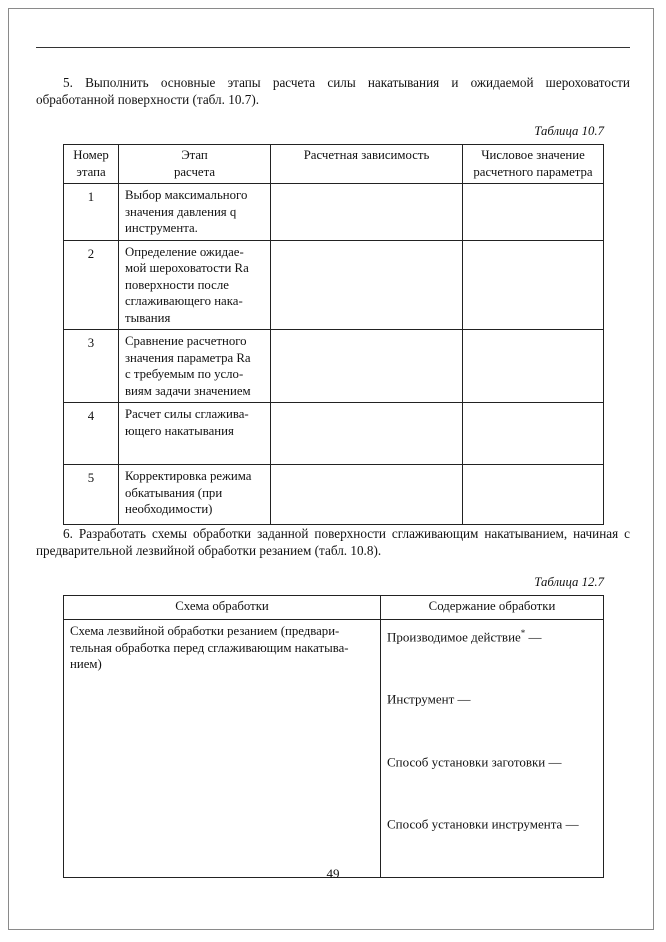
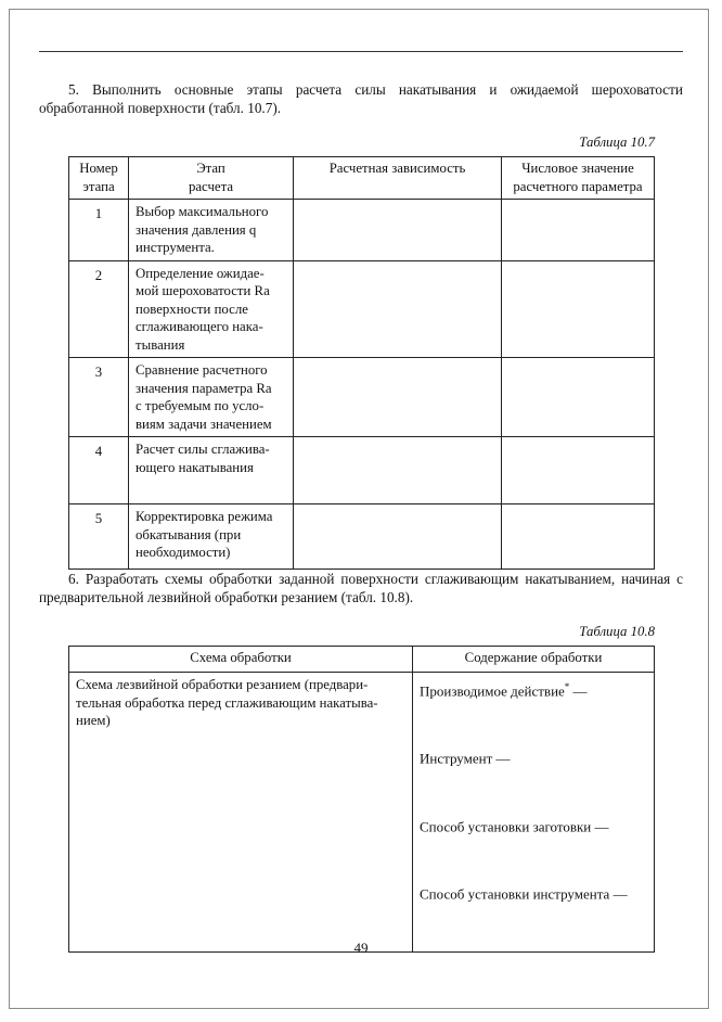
  5. Выполнить основные этапы расчета силы накатывания и ожидаемой шероховатости обработанной поверхности (табл. 10.7).
  Таблица 10.7
  Номер этапа	Этап расчета	Расчетная зависимость	Числовое значение расчетного параметра
  1	Выбор максимального значения давления q инструмента.
  2	Определение ожидае- мой шероховатости Ra поверхности после сглаживающего нака- тывания
  3	Сравнение расчетного значения параметра Ra с требуемым по усло- виям задачи значением
  4	Расчет силы сглажива- ющего накатывания
  5	Корректировка режима обкатывания (при необходимости)
  6. Разработать схемы обработки заданной поверхности сглаживающим накатыванием, начиная с предварительной лезвийной обработки резанием (табл. 10.8).
- Таблица 12.7
+ Таблица 10.8
  Схема обработки	Содержание обработки
  Схема лезвийной обработки резанием (предвари- тельная обработка перед сглаживающим накатыва- нием)	Производимое действие* — Инструмент — Способ установки заготовки — Способ установки инструмента —
  49
